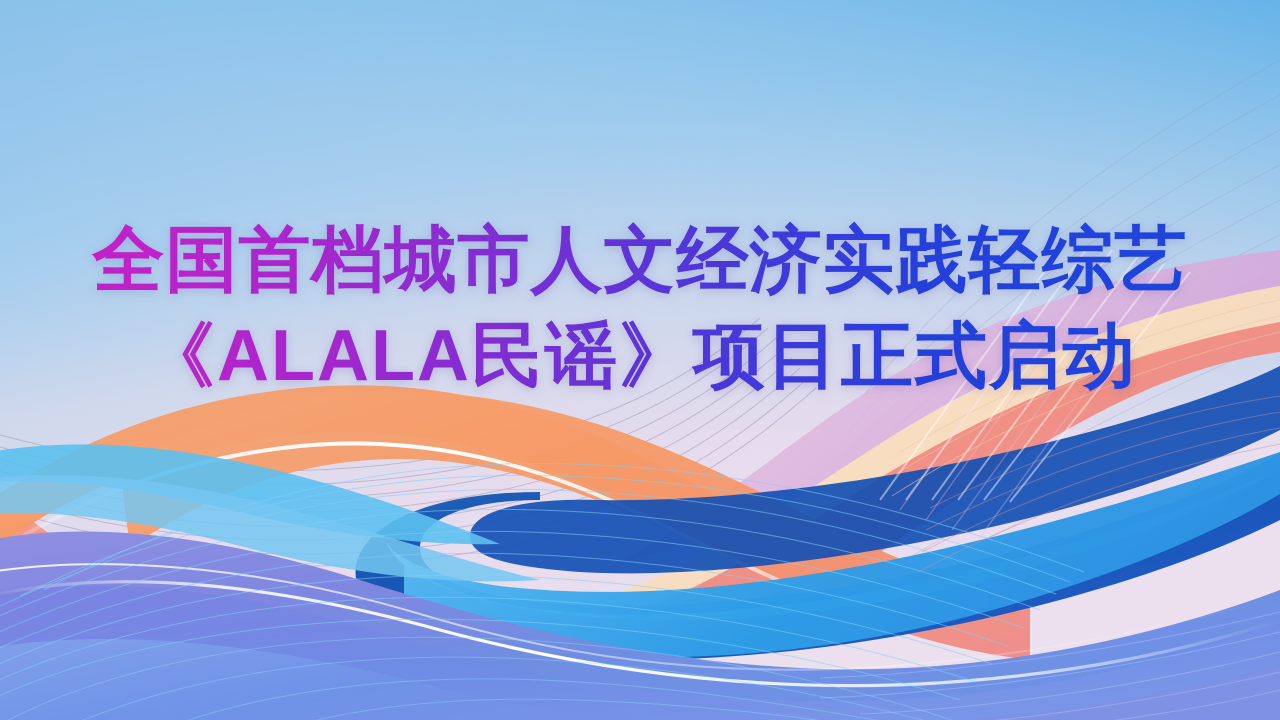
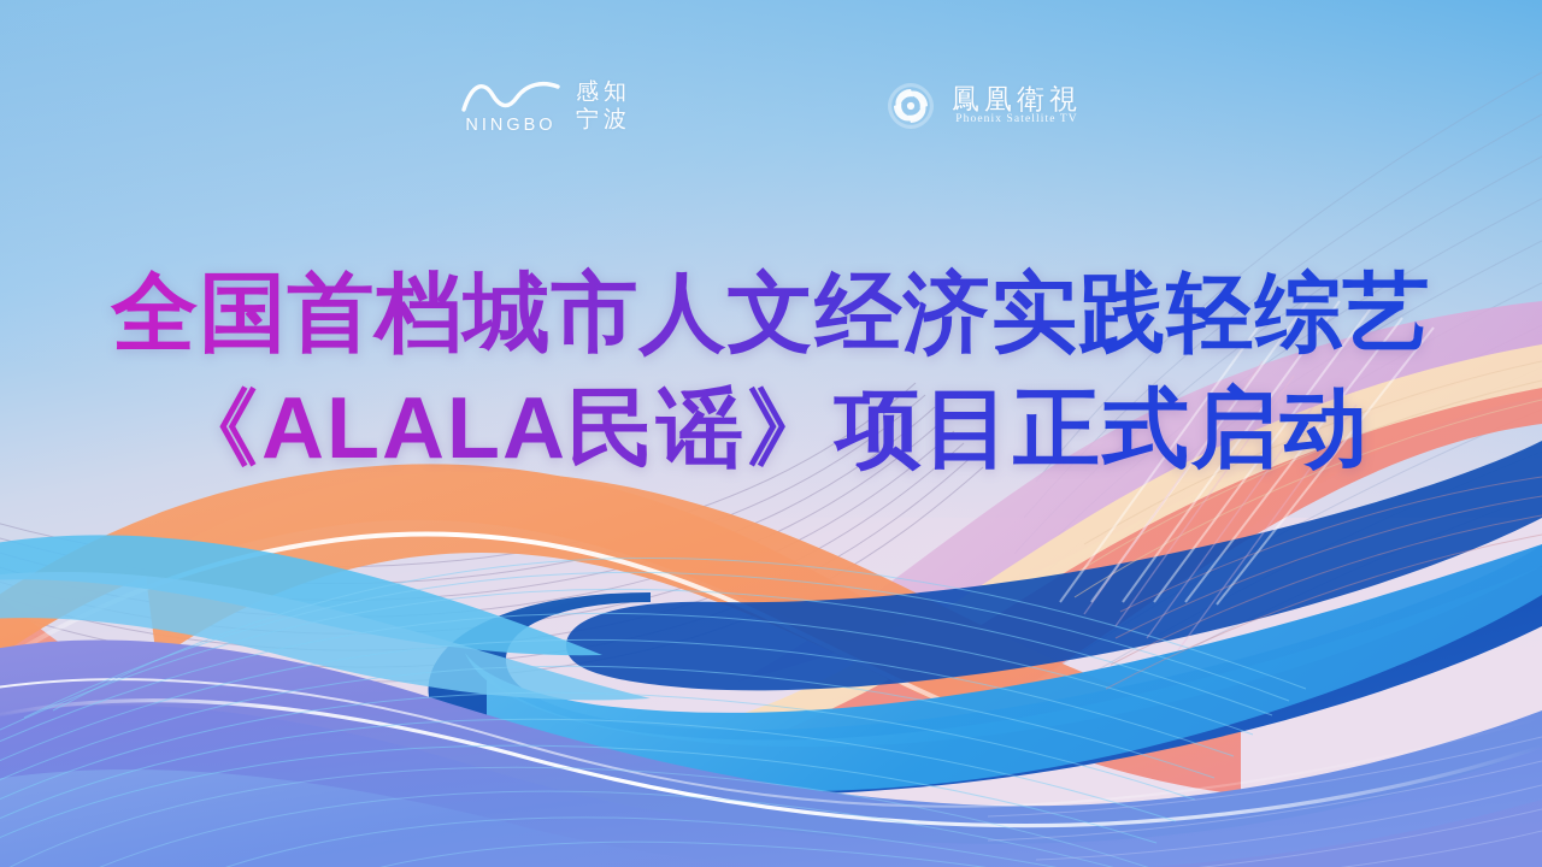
+ NINGBO
+ 感知
+ 宁波
+ 鳳凰衛視
+ Phoenix Satellite TV
  全国首档城市人文经济实践轻综艺
  《ALALA民谣》项目正式启动
